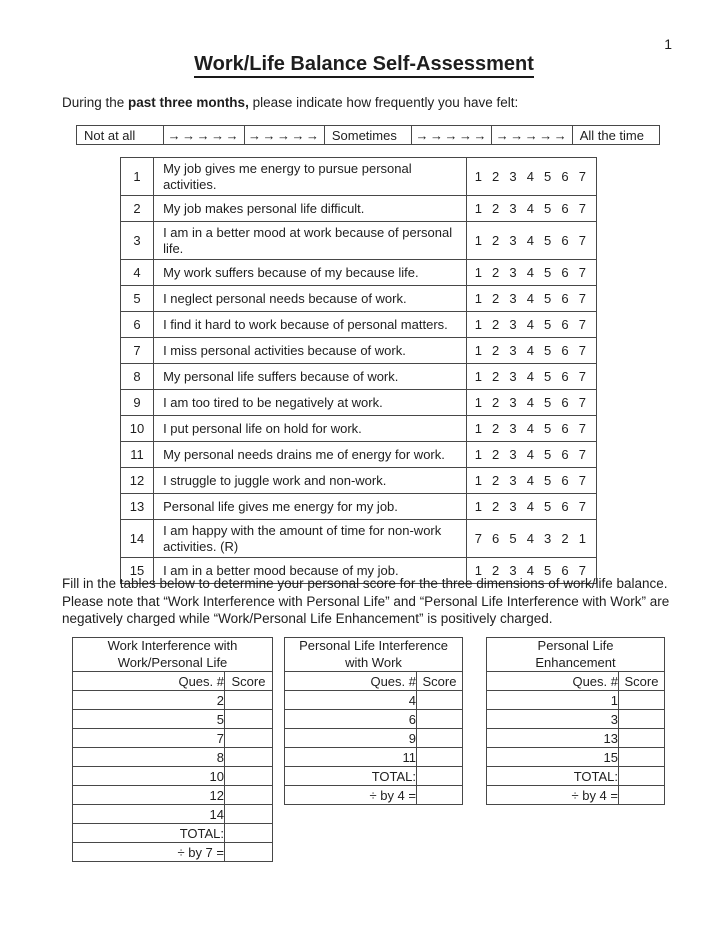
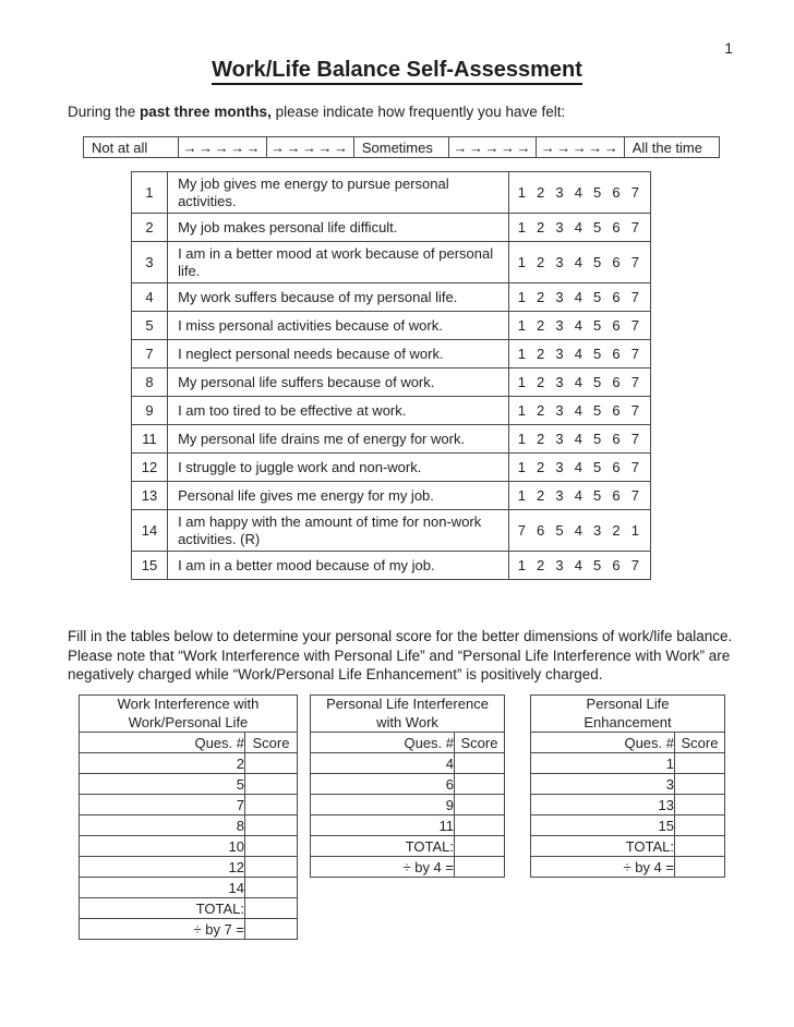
  1
  Work/Life Balance Self-Assessment
  During the past three months, please indicate how frequently you have felt:
  Not at all
  →→→→→
  →→→→→
  Sometimes
  →→→→→
  →→→→→
  All the time
  1	My job gives me energy to pursue personal activities.	1 2 3 4 5 6 7
  2	My job makes personal life difficult.	1 2 3 4 5 6 7
  3	I am in a better mood at work because of personal life.	1 2 3 4 5 6 7
- 4	My work suffers because of my because life.	1 2 3 4 5 6 7
+ 4	My work suffers because of my personal life.	1 2 3 4 5 6 7
- 5	I neglect personal needs because of work.	1 2 3 4 5 6 7
+ 5	I miss personal activities because of work.	1 2 3 4 5 6 7
- 6	I find it hard to work because of personal matters.	1 2 3 4 5 6 7
- 7	I miss personal activities because of work.	1 2 3 4 5 6 7
+ 7	I neglect personal needs because of work.	1 2 3 4 5 6 7
  8	My personal life suffers because of work.	1 2 3 4 5 6 7
- 9	I am too tired to be negatively at work.	1 2 3 4 5 6 7
+ 9	I am too tired to be effective at work.	1 2 3 4 5 6 7
- 10	I put personal life on hold for work.	1 2 3 4 5 6 7
- 11	My personal needs drains me of energy for work.	1 2 3 4 5 6 7
+ 11	My personal life drains me of energy for work.	1 2 3 4 5 6 7
  12	I struggle to juggle work and non-work.	1 2 3 4 5 6 7
  13	Personal life gives me energy for my job.	1 2 3 4 5 6 7
  14	I am happy with the amount of time for non-work activities. (R)	7 6 5 4 3 2 1
  15	I am in a better mood because of my job.	1 2 3 4 5 6 7
- Fill in the tables below to determine your personal score for the three dimensions of work/life balance. Please note that “Work Interference with Personal Life” and “Personal Life Interference with Work” are negatively charged while “Work/Personal Life Enhancement” is positively charged.
+ Fill in the tables below to determine your personal score for the better dimensions of work/life balance. Please note that “Work Interference with Personal Life” and “Personal Life Interference with Work” are negatively charged while “Work/Personal Life Enhancement” is positively charged.
  Work Interference withWork/Personal Life
  Ques. #	Score
  2
  5
  7
  8
  10
  12
  14
  TOTAL:
  ÷ by 7 =
  Personal Life Interferencewith Work
  Ques. #	Score
  4
  6
  9
  11
  TOTAL:
  ÷ by 4 =
  Personal LifeEnhancement
  Ques. #	Score
  1
  3
  13
  15
  TOTAL:
  ÷ by 4 =
